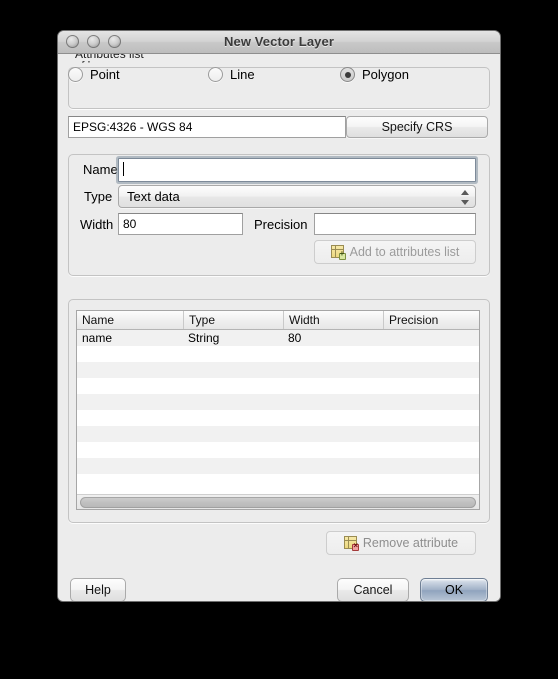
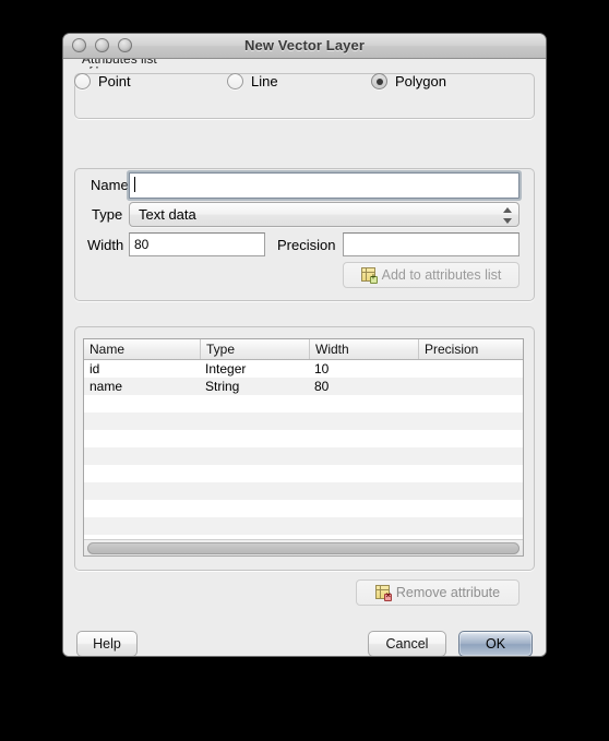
  New Vector Layer
  Point
  Line
  Polygon
- EPSG:4326 - WGS 84
- Specify CRS
  Name
  Type
  Text data
  Width
  80
  Precision
  Add to attributes list
  Attributes list
  Name
  Type
  Width
  Precision
+ id
+ Integer
+ 10
  name
  String
  80
  Remove attribute
  Help
  Cancel
  OK
